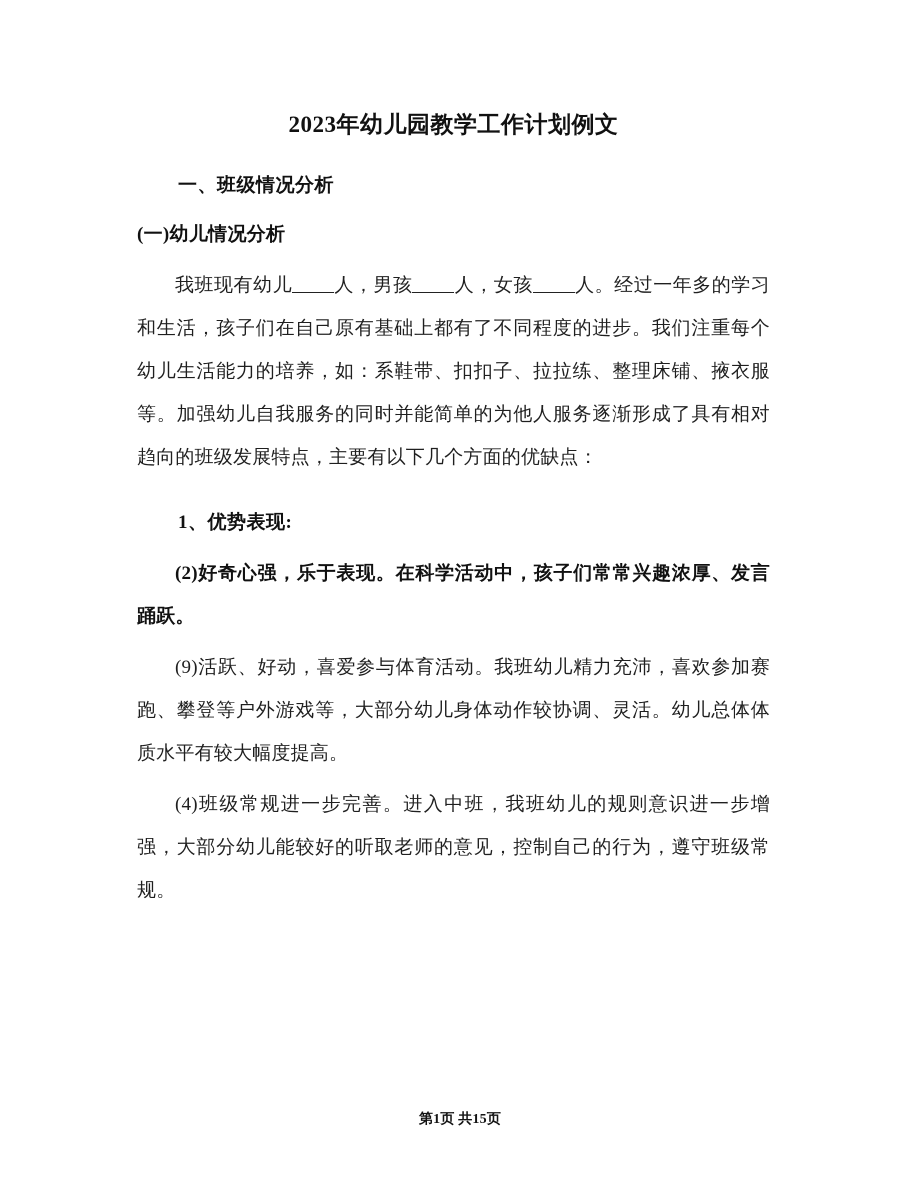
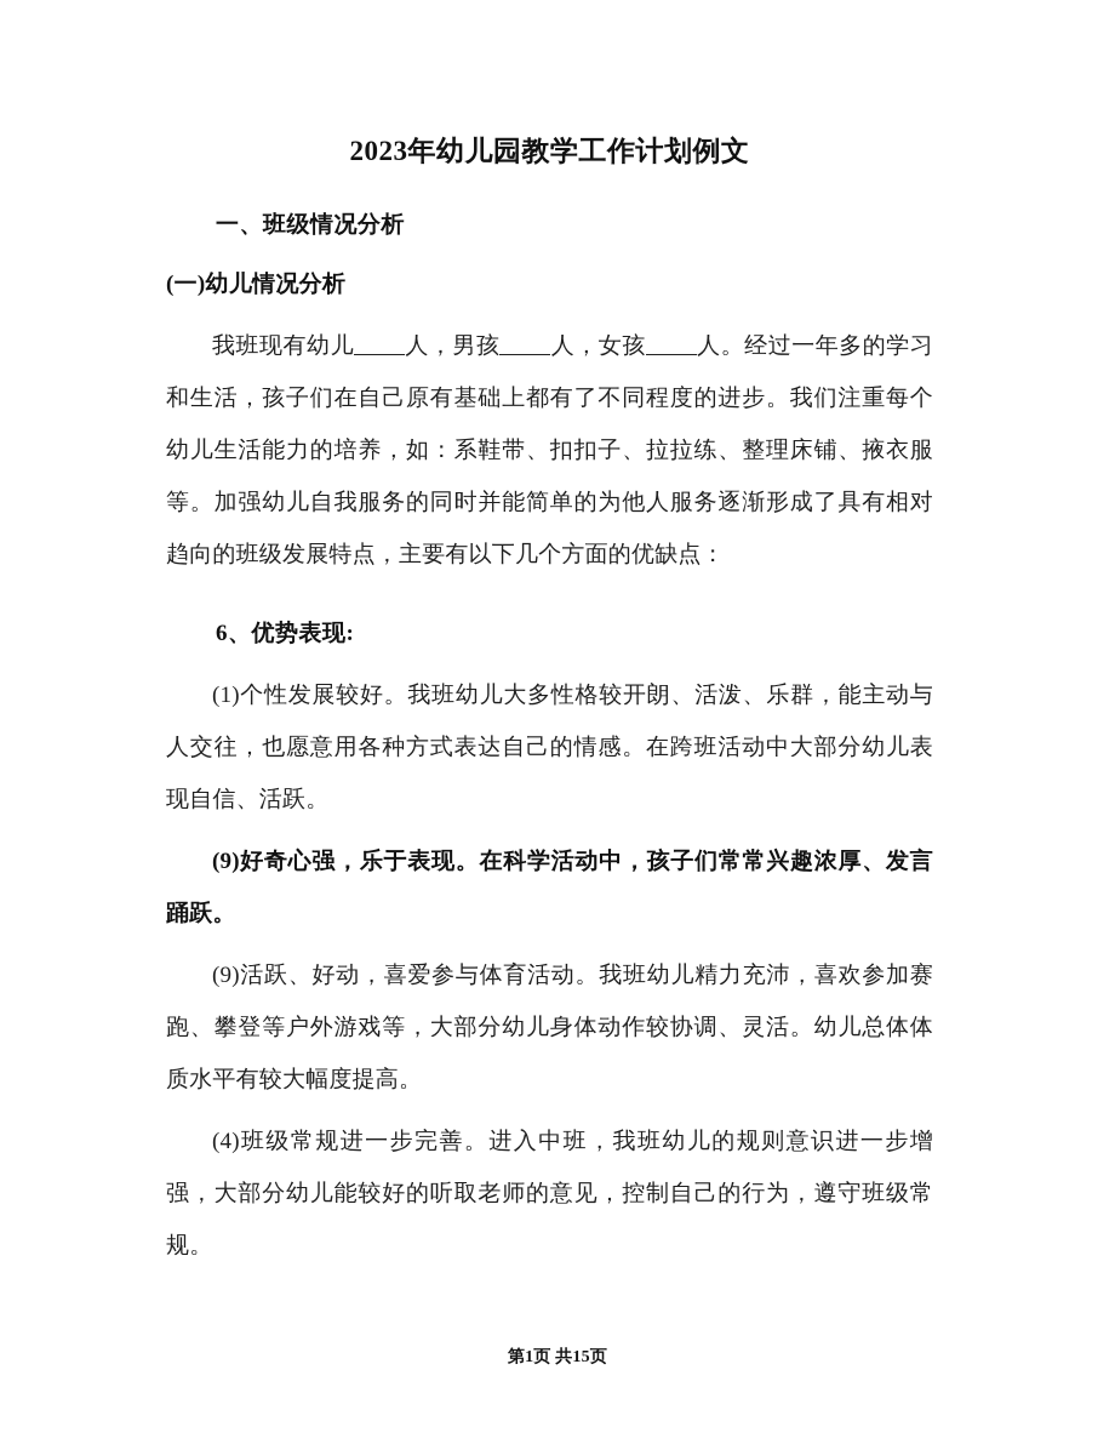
  2023年幼儿园教学工作计划例文
  一、班级情况分析
  (一)幼儿情况分析
  我班现有幼儿 人，男孩 人，女孩 人。经过一年多的学习和生活，孩子们在自己原有基础上都有了不同程度的进步。我们注重每个幼儿生活能力的培养，如：系鞋带、扣扣子、拉拉练、整理床铺、掖衣服等。加强幼儿自我服务的同时并能简单的为他人服务逐渐形成了具有相对趋向的班级发展特点，主要有以下几个方面的优缺点：
- 1、优势表现:
+ 6、优势表现:
+ (1)个性发展较好。我班幼儿大多性格较开朗、活泼、乐群，能主动与人交往，也愿意用各种方式表达自己的情感。在跨班活动中大部分幼儿表现自信、活跃。
- (2)好奇心强，乐于表现。在科学活动中，孩子们常常兴趣浓厚、发言踊跃。
+ (9)好奇心强，乐于表现。在科学活动中，孩子们常常兴趣浓厚、发言踊跃。
  (9)活跃、好动，喜爱参与体育活动。我班幼儿精力充沛，喜欢参加赛跑、攀登等户外游戏等，大部分幼儿身体动作较协调、灵活。幼儿总体体质水平有较大幅度提高。
  (4)班级常规进一步完善。进入中班，我班幼儿的规则意识进一步增强，大部分幼儿能较好的听取老师的意见，控制自己的行为，遵守班级常规。
  第1页 共15页
